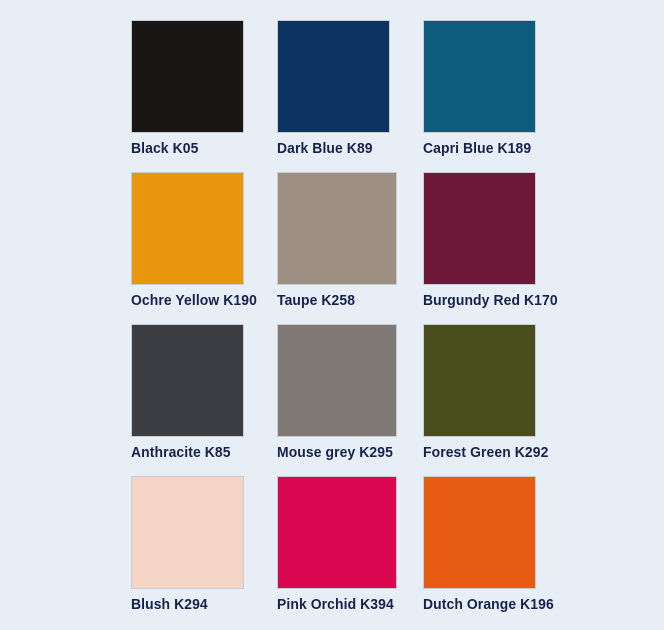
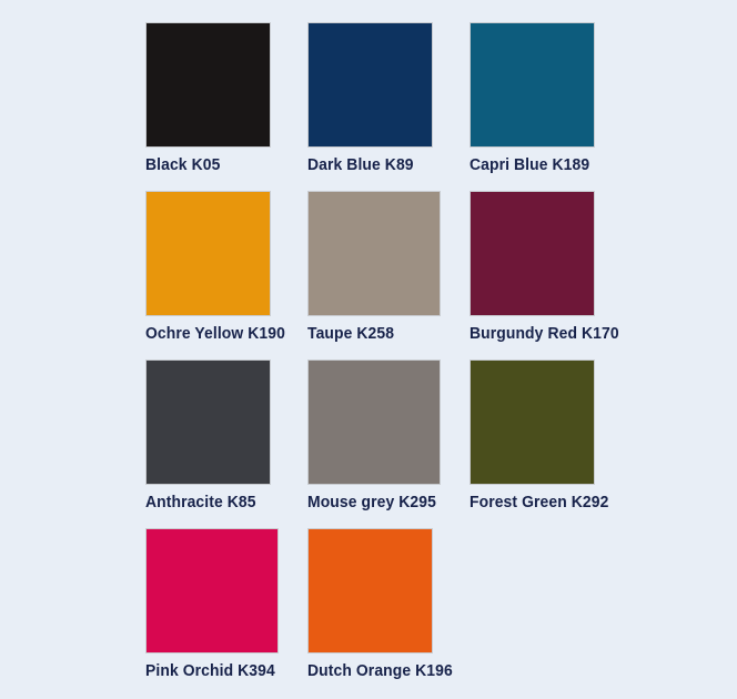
  Black K05
  Dark Blue K89
  Capri Blue K189
  Ochre Yellow K190
  Taupe K258
  Burgundy Red K170
  Anthracite K85
  Mouse grey K295
  Forest Green K292
- Blush K294
  Pink Orchid K394
  Dutch Orange K196
